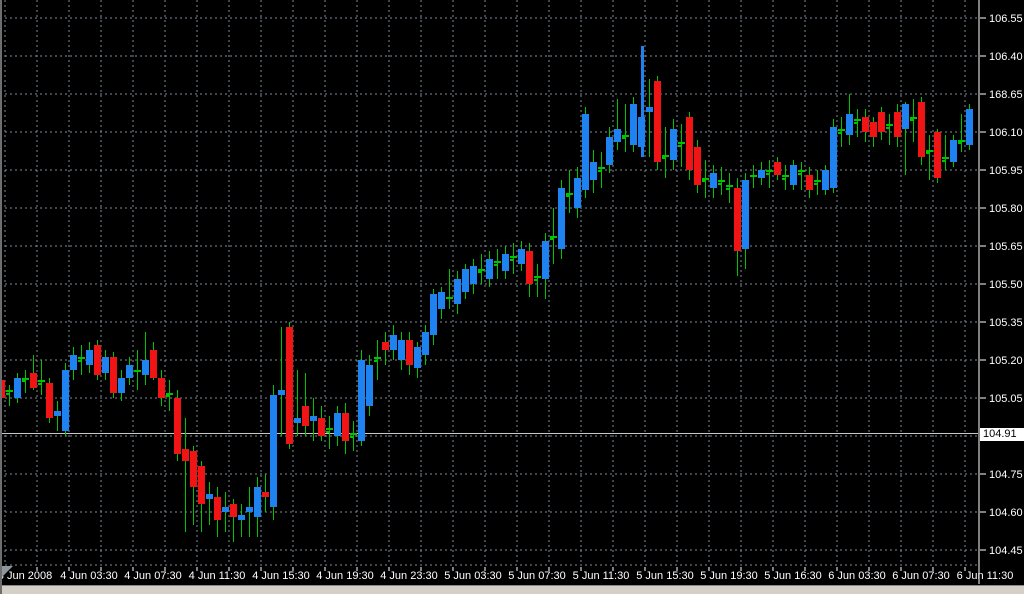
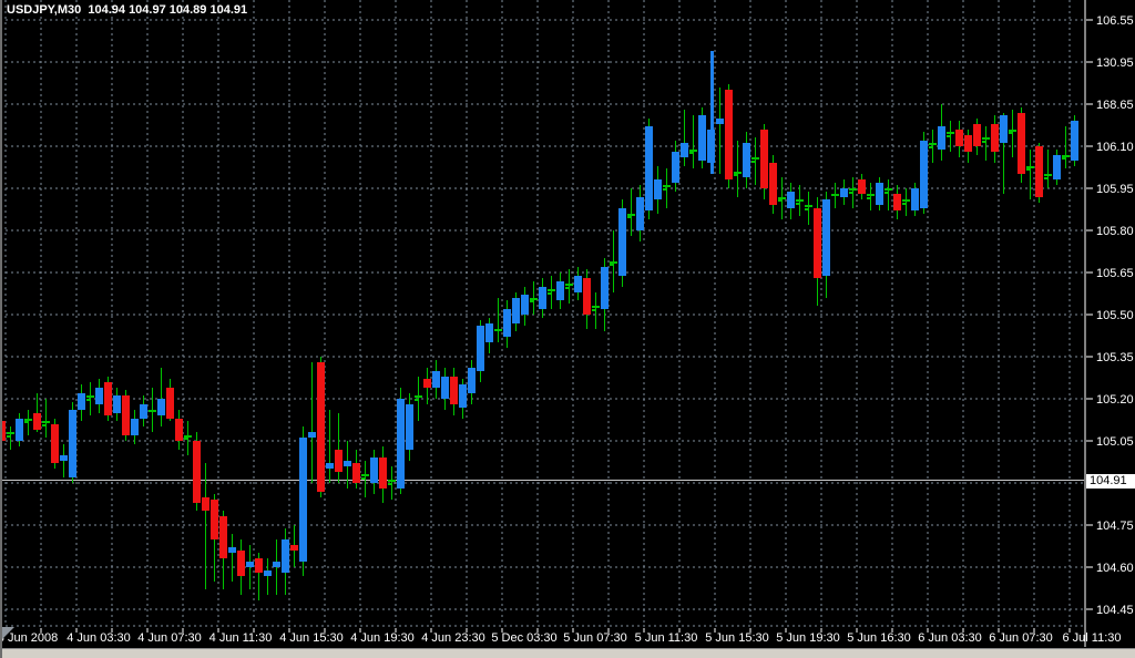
  106.55
- 106.40
+ 130.95
  168.65
  106.10
  105.95
  105.80
  105.65
  105.50
  105.35
  105.20
  105.05
  104.75
  104.60
  104.45
  Jun 2008
  4 Jun 03:30
  4 Jun 07:30
  4 Jun 11:30
  4 Jun 15:30
  4 Jun 19:30
  4 Jun 23:30
- 5 Jun 03:30
+ 5 Dec 03:30
  5 Jun 07:30
  5 Jun 11:30
  5 Jun 15:30
  5 Jun 19:30
  5 Jun 16:30
  6 Jun 03:30
  6 Jun 07:30
- 6 Jun 11:30
+ 6 Jul 11:30
+ USDJPY,M30 104.94 104.97 104.89 104.91
  104.91
